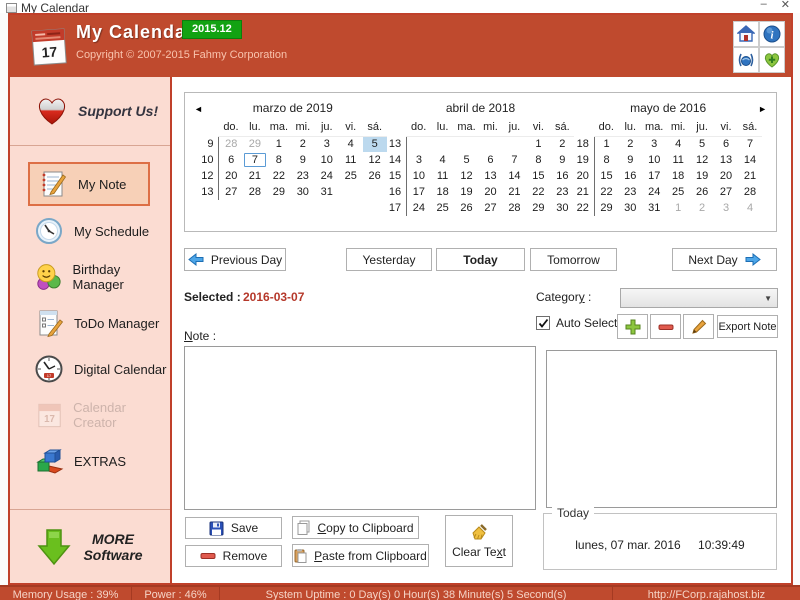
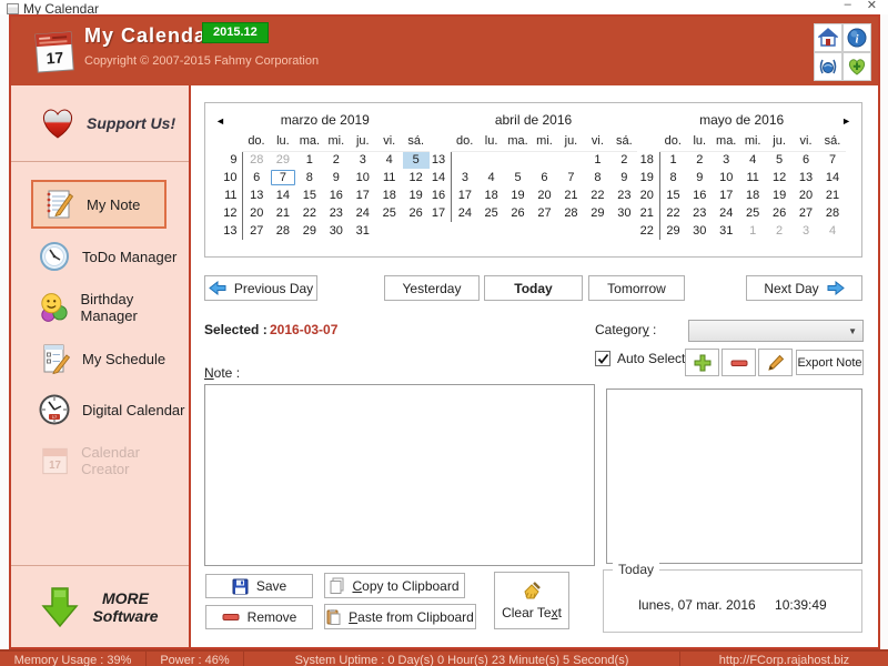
  My Calendar
  –
  ✕
  My Calenda
  2015.12
  Copyright © 2007-2015 Fahmy Corporation
  i
  Support Us!
  My Note
- My Schedule
+ ToDo Manager
  Birthday Manager
- ToDo Manager
+ My Schedule
  Digital Calendar
  17
  Calendar Creator
- EXTRAS
  MORE
  Software
  ◄
  ►
  marzo de 2019
  	do.	lu.	ma.	mi.	ju.	vi.	sá.
  9	28	29	1	2	3	4	5
  10	6	7	8	9	10	11	12
+ 11	13	14	15	16	17	18	19
  12	20	21	22	23	24	25	26
  13	27	28	29	30	31
- abril de 2018
+ abril de 2016
  	do.	lu.	ma.	mi.	ju.	vi.	sá.
  13						1	2
  14	3	4	5	6	7	8	9
- 15	10	11	12	13	14	15	16
  16	17	18	19	20	21	22	23
  17	24	25	26	27	28	29	30
  mayo de 2016
  	do.	lu.	ma.	mi.	ju.	vi.	sá.
  18	1	2	3	4	5	6	7
  19	8	9	10	11	12	13	14
  20	15	16	17	18	19	20	21
  21	22	23	24	25	26	27	28
  22	29	30	31	1	2	3	4
  Previous Day
  Yesterday
  Today
  Tomorrow
  Next Day
  Selected :
  2016-03-07
  Category :
  ▼
  Auto Select
  Export Note
  Note :
  Save
  Remove
  Copy to Clipboard
  Paste from Clipboard
  Clear Text
  Today
  lunes, 07 mar. 2016 10:39:49
  Memory Usage : 39%
  Power : 46%
- System Uptime : 0 Day(s) 0 Hour(s) 38 Minute(s) 5 Second(s)
+ System Uptime : 0 Day(s) 0 Hour(s) 23 Minute(s) 5 Second(s)
  http://FCorp.rajahost.biz
